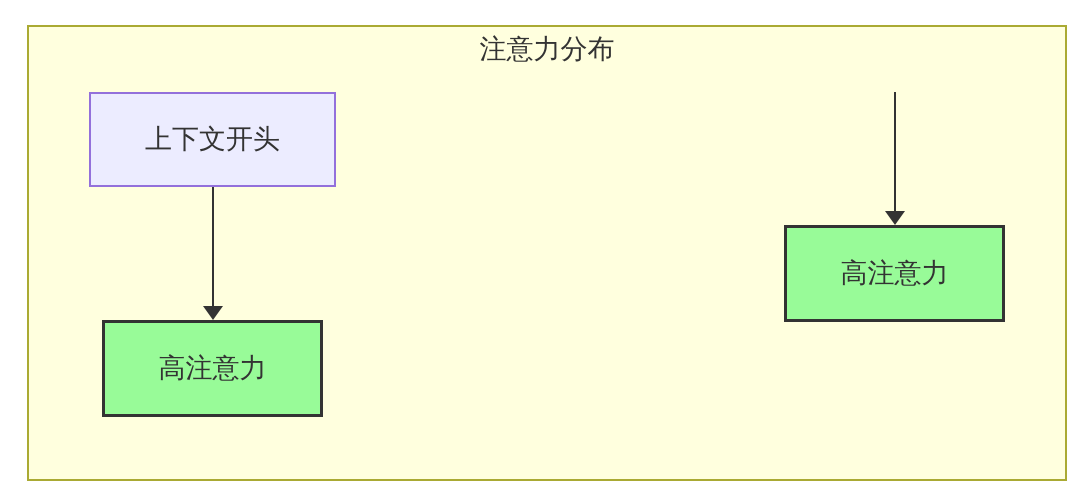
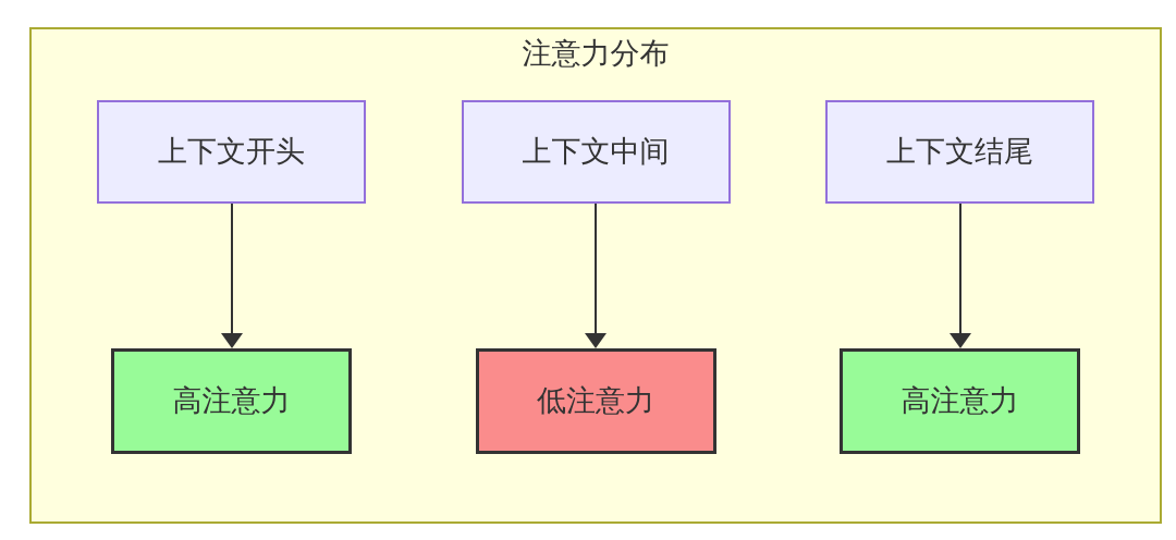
  注意力分布
  上下文开头
  高注意力
+ 上下文中间
+ 低注意力
+ 上下文结尾
  高注意力
